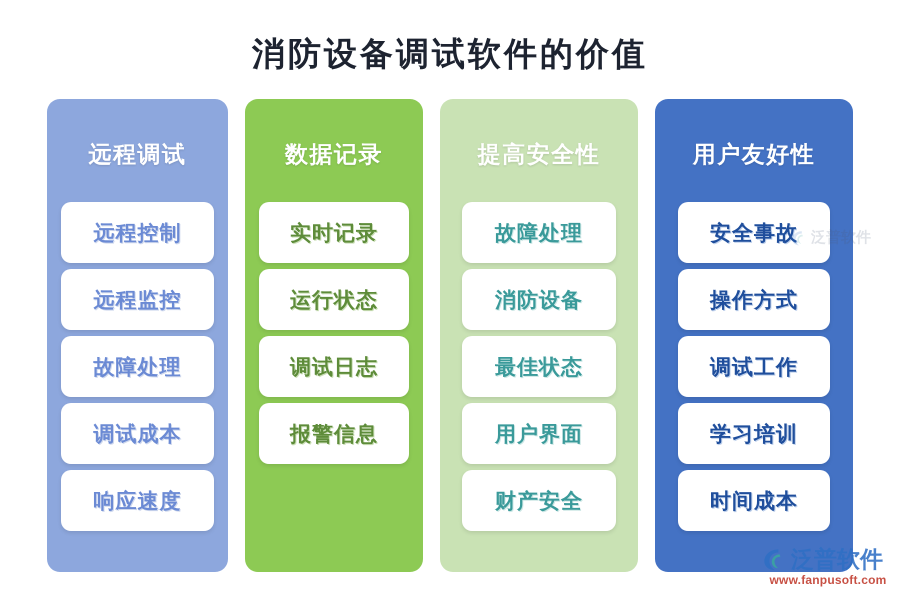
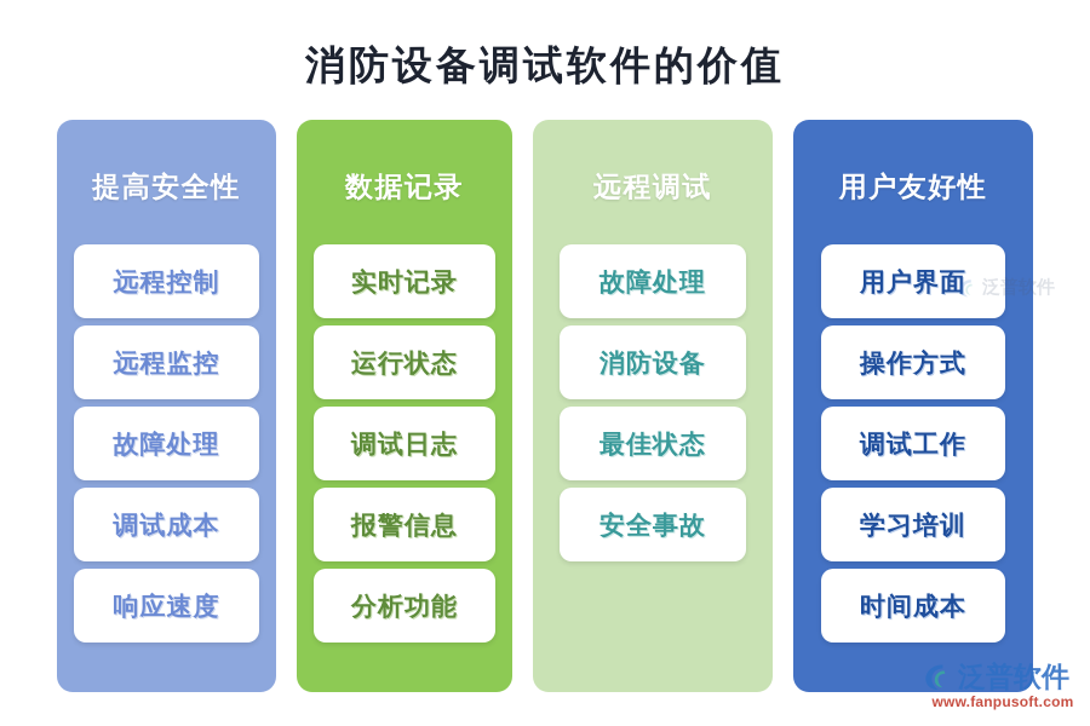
  消防设备调试软件的价值
- 远程调试
+ 提高安全性
  远程控制
  远程监控
  故障处理
  调试成本
  响应速度
  数据记录
  实时记录
  运行状态
  调试日志
  报警信息
+ 分析功能
- 提高安全性
+ 远程调试
  故障处理
  消防设备
  最佳状态
- 用户界面
+ 安全事故
- 财产安全
  用户友好性
- 安全事故
+ 用户界面
  操作方式
  调试工作
  学习培训
  时间成本
  泛普软件
  泛普软件
  www.fanpusoft.com
